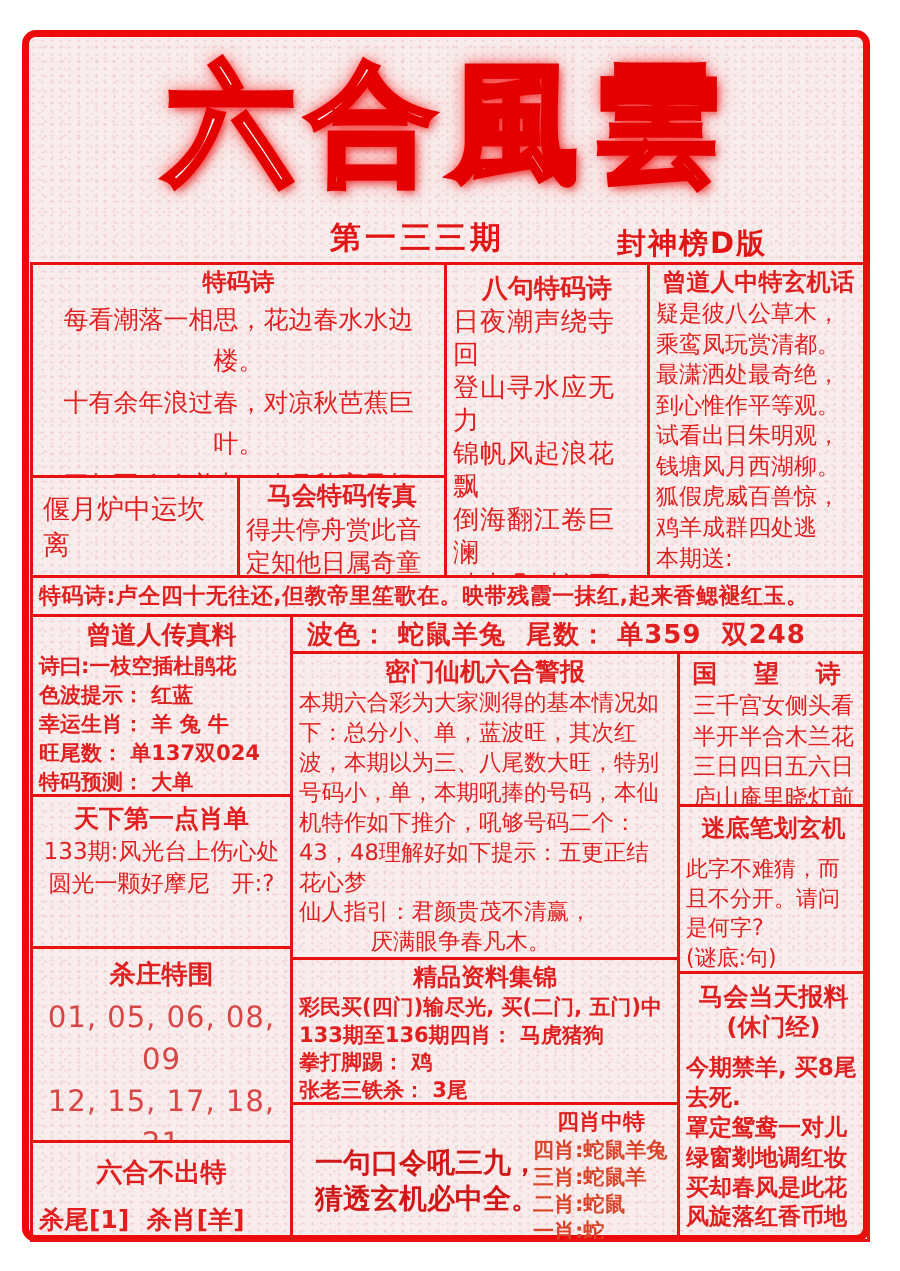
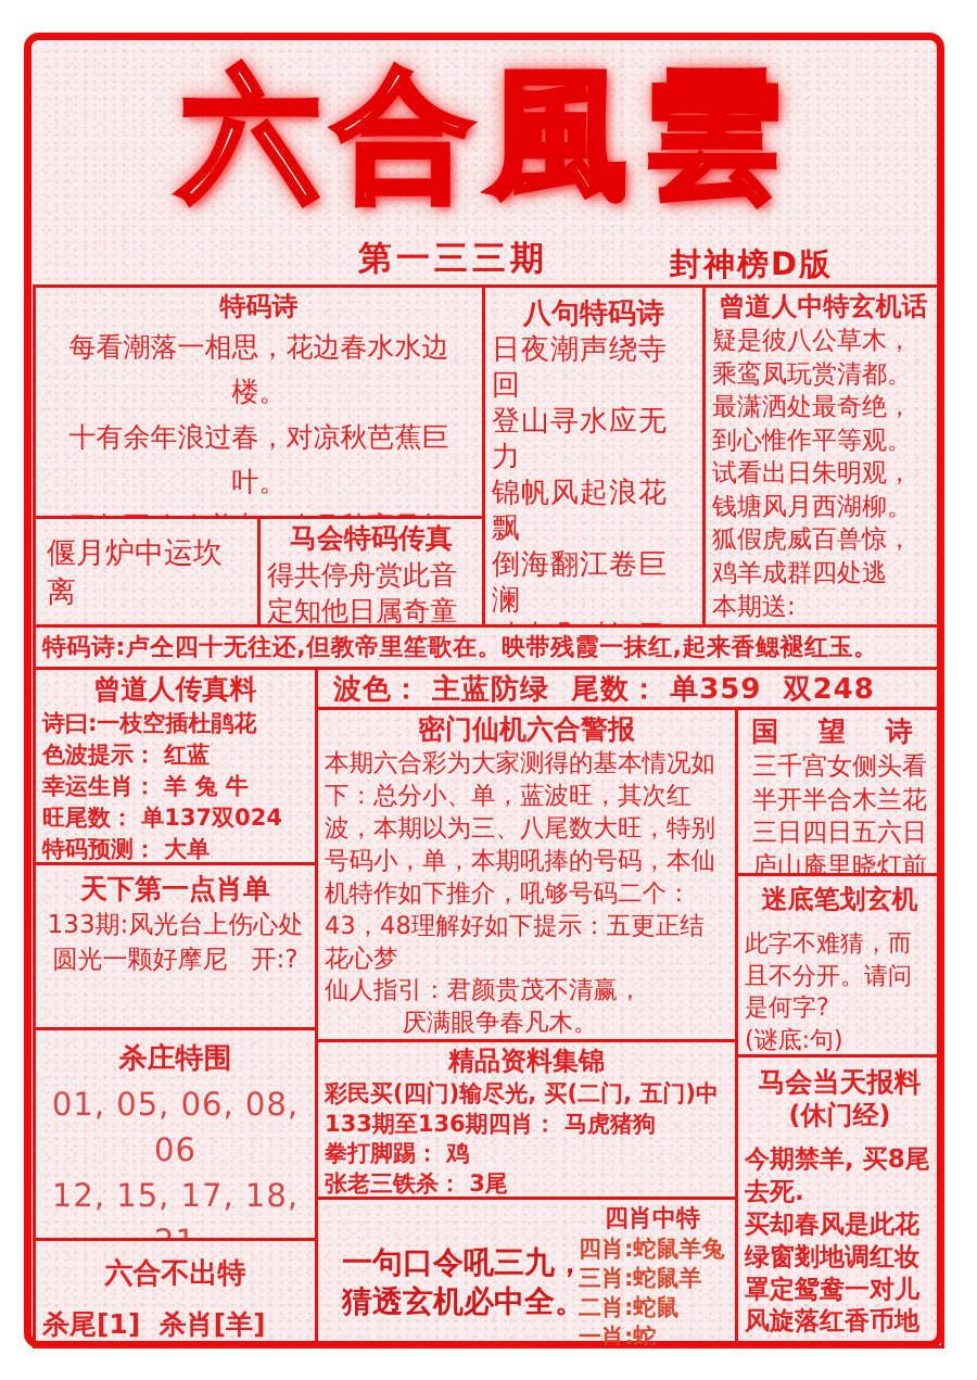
  六合風雲
  第一三三期
  封神榜D版
  特码诗
  每看潮落一相思，花边春水水边楼。
  十有余年浪过春，对凉秋芭蕉巨叶。
  偃月炉中运坎离
  马会特码传真
  得共停舟赏此音
  定知他日属奇童
  八句特码诗
  日夜潮声绕寺回
  登山寻水应无力
  锦帆风起浪花飘
  倒海翻江卷巨澜
  曾道人中特玄机话
  疑是彼八公草木，乘鸾凤玩赏清都。最潇洒处最奇绝，到心惟作平等观。试看出日朱明观，钱塘风月西湖柳。狐假虎威百兽惊，鸡羊成群四处逃
  本期送:
  特码诗:卢仝四十无往还,但教帝里笙歌在。映带残霞一抹红,起来香鳃褪红玉。
  曾道人传真料
  诗曰:一枝空插杜鹃花
  色波提示： 红蓝
  幸运生肖： 羊 兔 牛
  旺尾数： 单137双024
  特码预测： 大单
  天下第一点肖单
  133期:风光台上伤心处
  圆光一颗好摩尼 开:?
  杀庄特围
- 01, 05, 06, 08, 09
+ 01, 05, 06, 08, 06
  12, 15, 17, 18,
  六合不出特
  杀尾[1] 杀肖[羊]
- 波色： 蛇鼠羊兔 尾数： 单359 双248
+ 波色： 主蓝防绿 尾数： 单359 双248
  密门仙机六合警报
  本期六合彩为大家测得的基本情况如下：总分小、单，蓝波旺，其次红波，本期以为三、八尾数大旺，特别号码小，单，本期吼捧的号码，本仙机特作如下推介，吼够号码二个：43，48理解好如下提示：五更正结花心梦
  仙人指引：君颜贵茂不清赢，
  厌满眼争春凡木。
  精品资料集锦
  彩民买(四门)输尽光, 买(二门, 五门)中
  133期至136期四肖： 马虎猪狗
  拳打脚踢： 鸡
  张老三铁杀： 3尾
  一句口令吼三九，
  猜透玄机必中全。
  四肖中特
  四肖:蛇鼠羊兔
  三肖:蛇鼠羊
  二肖:蛇鼠
  一肖:蛇
  国 望 诗
  三千宫女侧头看
  半开半合木兰花
  三日四日五六日
  庐山庵里晓灯前
  迷底笔划玄机
  此字不难猜，而且不分开。请问是何字?
  (谜底:句)
  马会当天报料
  (休门经)
  今期禁羊, 买8尾去死.
- 罩定鸳鸯一对儿
+ 买却春风是此花
  绿窗剗地调红妆
- 买却春风是此花
+ 罩定鸳鸯一对儿
  风旋落红香币地
